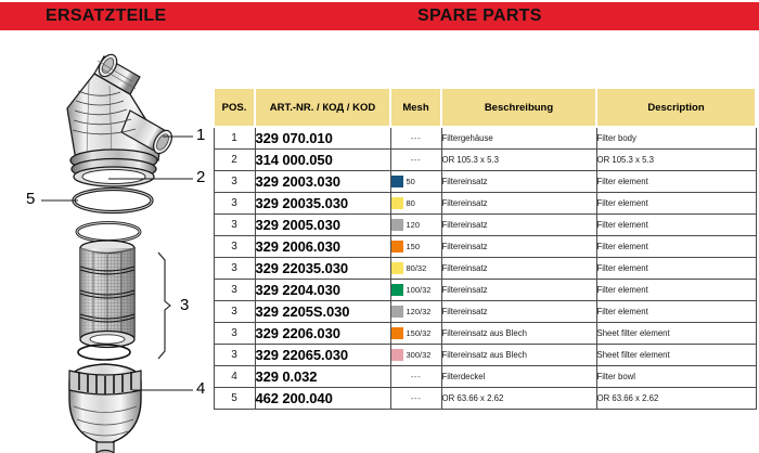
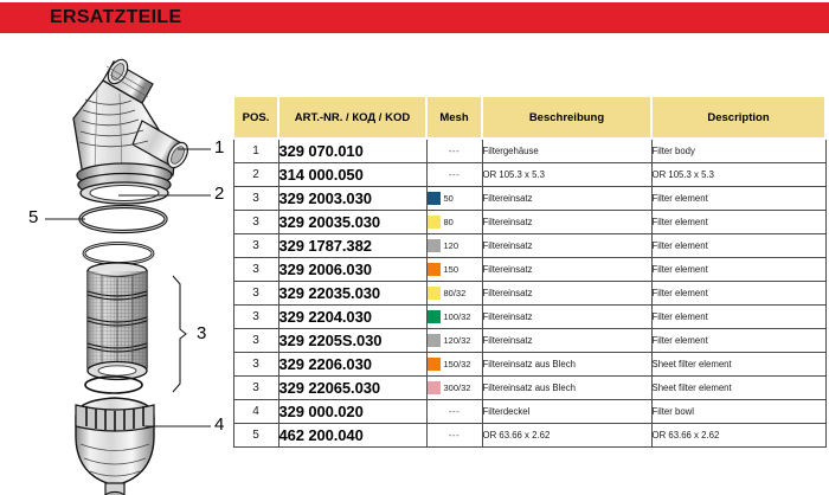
  ERSATZTEILE
- SPARE PARTS
  1
  2
  3
  4
  5
  POS.	ART.-NR. / КОД / KOD	Mesh	Beschreibung	Description
  1	329 070.010	---	Filtergehäuse	Filter body
  2	314 000.050	---	OR 105.3 x 5.3	OR 105.3 x 5.3
  3	329 2003.030	50	Filtereinsatz	Filter element
  3	329 20035.030	80	Filtereinsatz	Filter element
- 3	329 2005.030	120	Filtereinsatz	Filter element
+ 3	329 1787.382	120	Filtereinsatz	Filter element
  3	329 2006.030	150	Filtereinsatz	Filter element
  3	329 22035.030	80/32	Filtereinsatz	Filter element
  3	329 2204.030	100/32	Filtereinsatz	Filter element
  3	329 2205S.030	120/32	Filtereinsatz	Filter element
  3	329 2206.030	150/32	Filtereinsatz aus Blech	Sheet filter element
  3	329 22065.030	300/32	Filtereinsatz aus Blech	Sheet filter element
- 4	329 0.032	---	Filterdeckel	Filter bowl
+ 4	329 000.020	---	Filterdeckel	Filter bowl
  5	462 200.040	---	OR 63.66 x 2.62	OR 63.66 x 2.62
